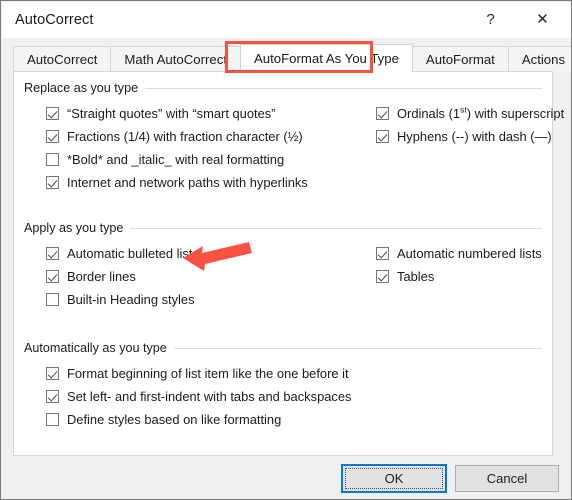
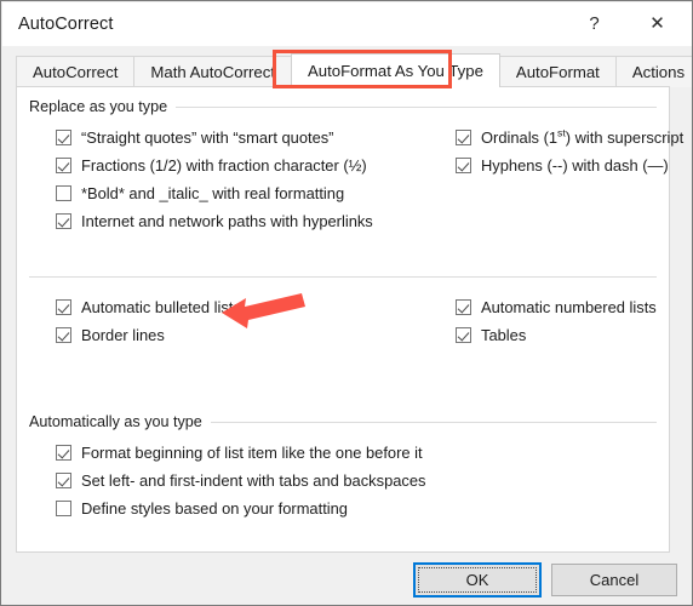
  AutoCorrect
  ?
  ✕
  AutoCorrect
  Math AutoCorrect
  AutoFormat As You Type
  AutoFormat
  Actions
  Replace as you type
  “Straight quotes” with “smart quotes”
- Fractions (1/4) with fraction character (½)
+ Fractions (1/2) with fraction character (½)
  *Bold* and _italic_ with real formatting
  Internet and network paths with hyperlinks
  Ordinals (1st) with superscript
  Hyphens (--) with dash (—)
- Apply as you type
  Automatic bulleted lis
  Border lines
- Built-in Heading styles
  Automatic numbered lists
  Tables
  Automatically as you type
  Format beginning of list item like the one before it
  Set left- and first-indent with tabs and backspaces
- Define styles based on like formatting
+ Define styles based on your formatting
  OK
  Cancel
